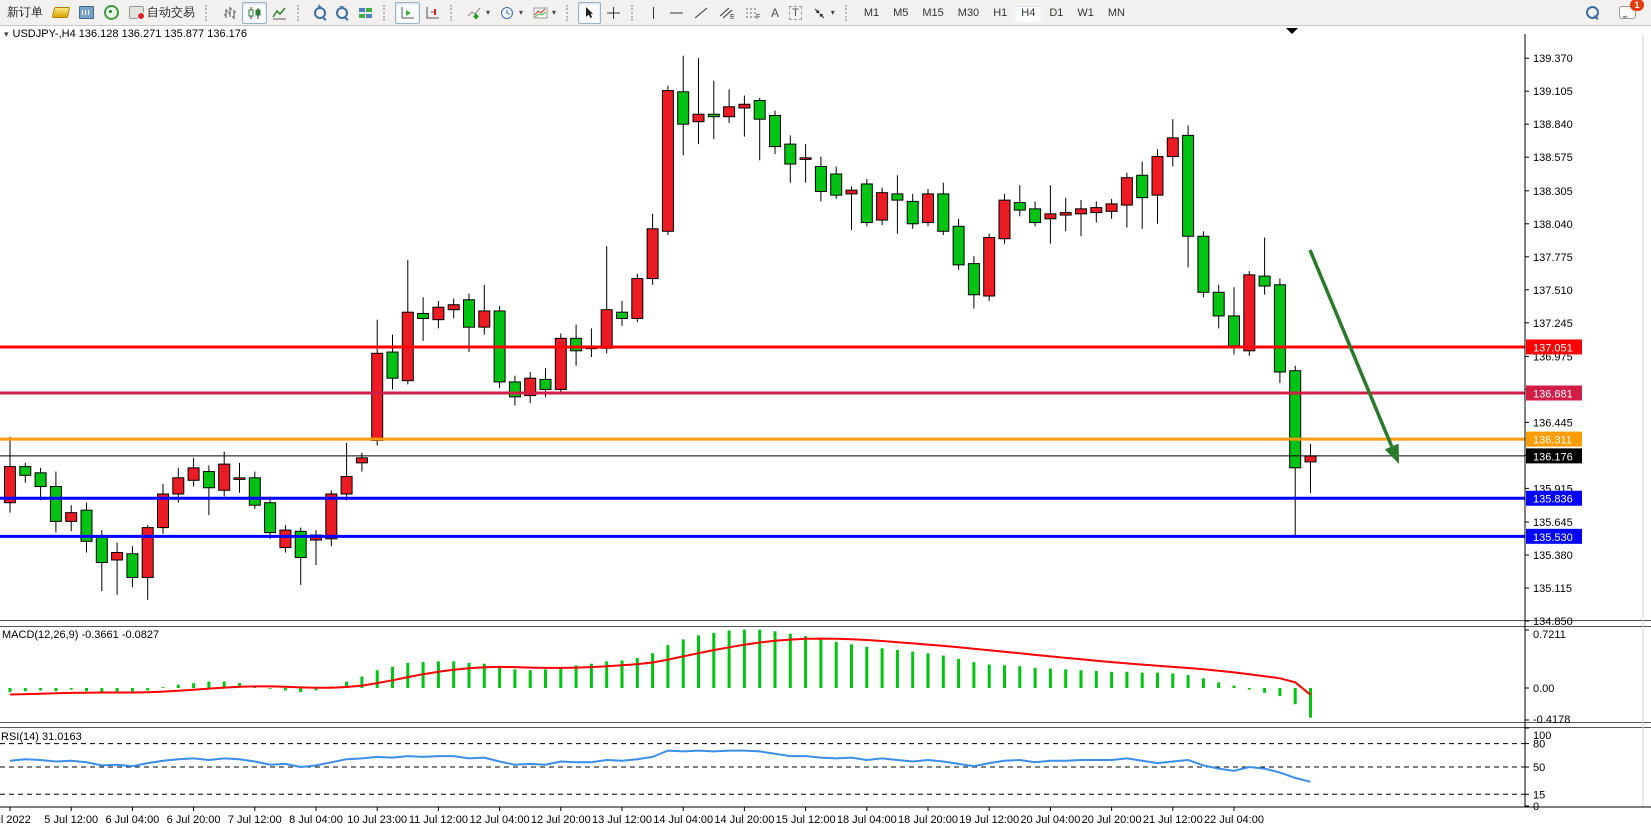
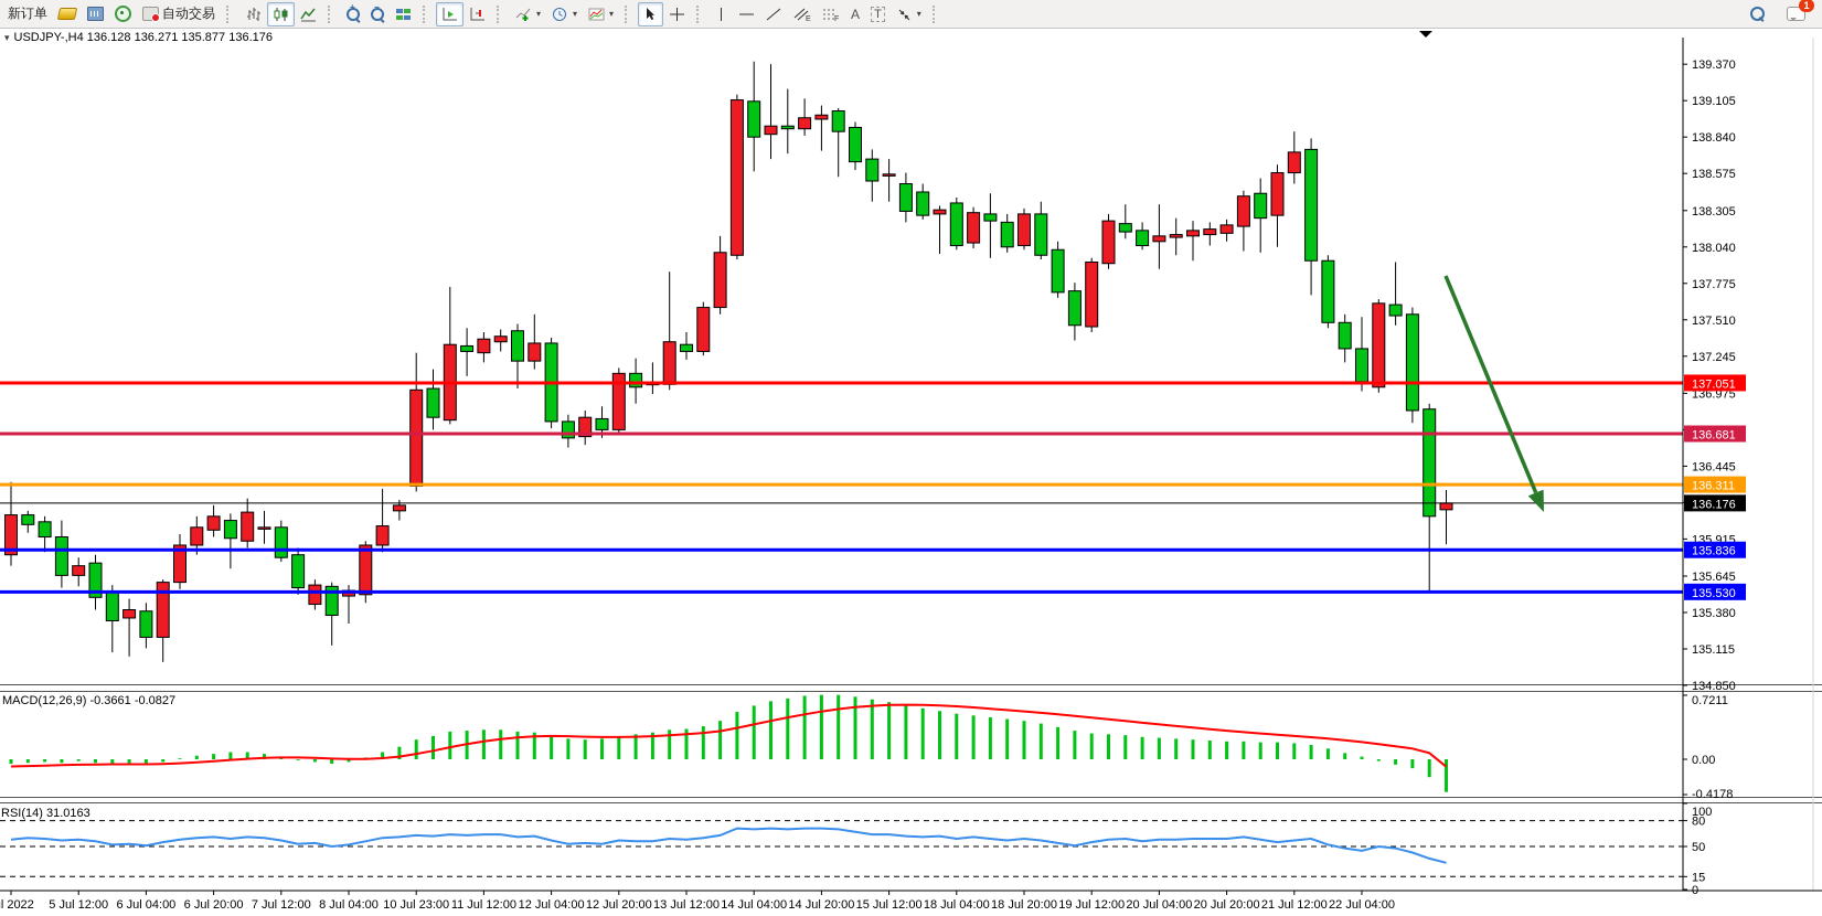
  新订单
  自动交易
  ▾
  ▾
  ▾
  A
  T
  ▾
- M1
- M5
- M15
- M30
- H1
- H4
- D1
- W1
- MN
  1
  139.370
  139.105
  138.840
  138.575
  138.305
  138.040
  137.775
  137.510
  137.245
  136.975
  136.445
  135.915
  135.645
  135.380
  135.115
  134.850
  0.7211
  0.00
  -0.4178
  100
  80
  50
  15
  137.051
  136.681
  136.311
  136.176
  135.836
  135.530
  l 2022
  5 Jul 12:00
  6 Jul 04:00
  6 Jul 20:00
  7 Jul 12:00
  8 Jul 04:00
  10 Jul 23:00
  11 Jul 12:00
  12 Jul 04:00
  12 Jul 20:00
  13 Jul 12:00
  14 Jul 04:00
  14 Jul 20:00
  15 Jul 12:00
  18 Jul 04:00
  18 Jul 20:00
  19 Jul 12:00
  20 Jul 04:00
  20 Jul 20:00
  21 Jul 12:00
  22 Jul 04:00
  ▾ USDJPY-,H4 136.128 136.271 135.877 136.176
  MACD(12,26,9) -0.3661 -0.0827
  RSI(14) 31.0163
